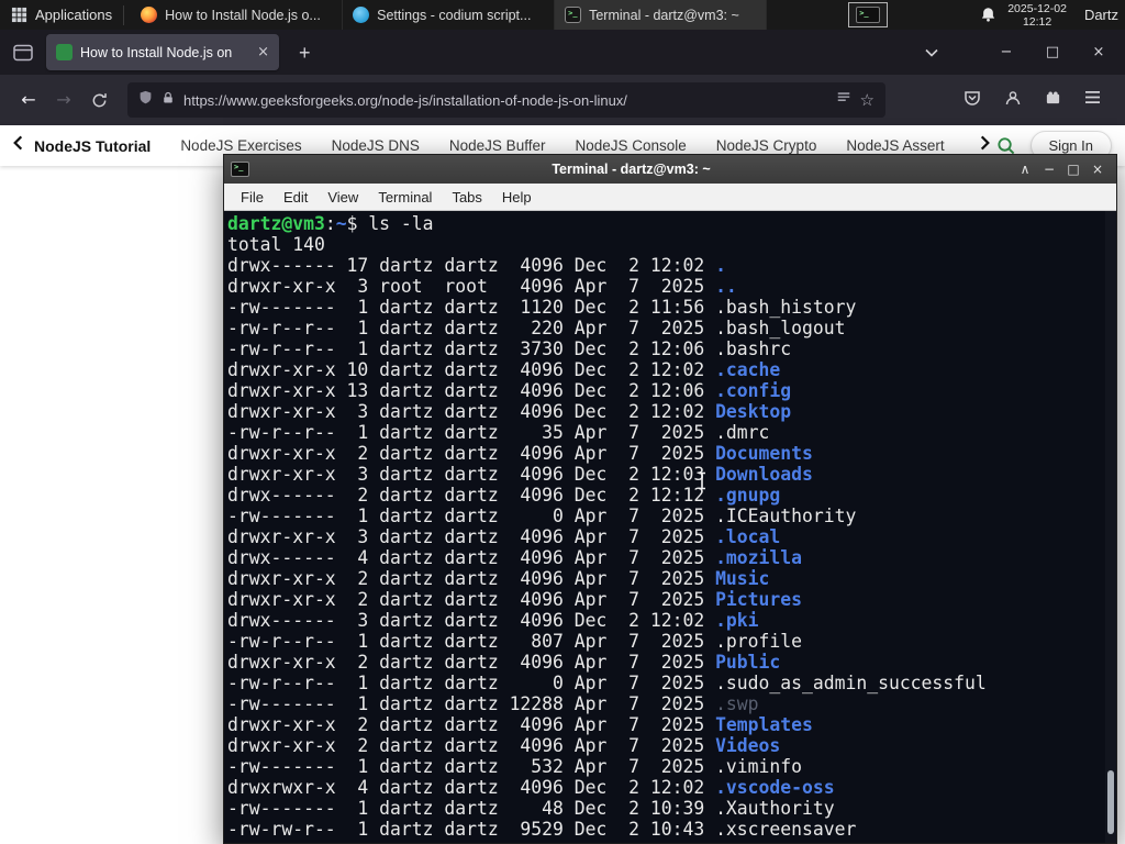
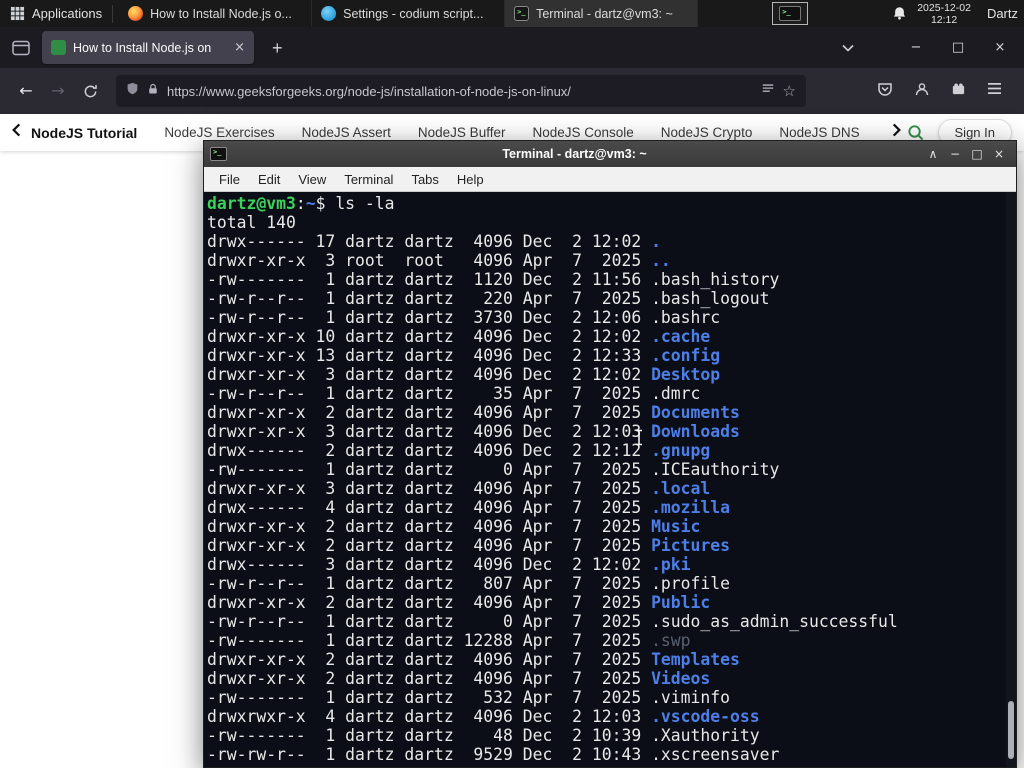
  Applications
  How to Install Node.js o...
  Settings - codium script...
  Terminal - dartz@vm3: ~
  2025-12-02
  12:12
  Dartz
  How to Install Node.js on
  ×
  +
  −
  □
  ×
  ←
  →
  https://www.geeksforgeeks.org/node-js/installation-of-node-js-on-linux/
  ☆
  NodeJS Tutorial
  NodeJS Exercises
- NodeJS DNS
+ NodeJS Assert
  NodeJS Buffer
  NodeJS Console
  NodeJS Crypto
- NodeJS Assert
+ NodeJS DNS
  Sign In
  Terminal - dartz@vm3: ~
  ∧
  −
  □
  ×
  File
  Edit
  View
  Terminal
  Tabs
  Help
  dartz@vm3:~$ ls -la
  total 140
  drwx------ 17 dartz dartz 4096 Dec 2 12:02 .
  drwxr-xr-x 3 root root 4096 Apr 7 2025 ..
  -rw------- 1 dartz dartz 1120 Dec 2 11:56 .bash_history
  -rw-r--r-- 1 dartz dartz 220 Apr 7 2025 .bash_logout
  -rw-r--r-- 1 dartz dartz 3730 Dec 2 12:06 .bashrc
  drwxr-xr-x 10 dartz dartz 4096 Dec 2 12:02 .cache
- drwxr-xr-x 13 dartz dartz 4096 Dec 2 12:06 .config
+ drwxr-xr-x 13 dartz dartz 4096 Dec 2 12:33 .config
  drwxr-xr-x 3 dartz dartz 4096 Dec 2 12:02 Desktop
  -rw-r--r-- 1 dartz dartz 35 Apr 7 2025 .dmrc
  drwxr-xr-x 2 dartz dartz 4096 Apr 7 2025 Documents
  drwxr-xr-x 3 dartz dartz 4096 Dec 2 12:03 Downloads
  drwx------ 2 dartz dartz 4096 Dec 2 12:12 .gnupg
  -rw------- 1 dartz dartz 0 Apr 7 2025 .ICEauthority
  drwxr-xr-x 3 dartz dartz 4096 Apr 7 2025 .local
  drwx------ 4 dartz dartz 4096 Apr 7 2025 .mozilla
  drwxr-xr-x 2 dartz dartz 4096 Apr 7 2025 Music
  drwxr-xr-x 2 dartz dartz 4096 Apr 7 2025 Pictures
  drwx------ 3 dartz dartz 4096 Dec 2 12:02 .pki
  -rw-r--r-- 1 dartz dartz 807 Apr 7 2025 .profile
  drwxr-xr-x 2 dartz dartz 4096 Apr 7 2025 Public
  -rw-r--r-- 1 dartz dartz 0 Apr 7 2025 .sudo_as_admin_successful
  -rw------- 1 dartz dartz 12288 Apr 7 2025 .swp
  drwxr-xr-x 2 dartz dartz 4096 Apr 7 2025 Templates
  drwxr-xr-x 2 dartz dartz 4096 Apr 7 2025 Videos
  -rw------- 1 dartz dartz 532 Apr 7 2025 .viminfo
- drwxrwxr-x 4 dartz dartz 4096 Dec 2 12:02 .vscode-oss
+ drwxrwxr-x 4 dartz dartz 4096 Dec 2 12:03 .vscode-oss
  -rw------- 1 dartz dartz 48 Dec 2 10:39 .Xauthority
  -rw-rw-r-- 1 dartz dartz 9529 Dec 2 10:43 .xscreensaver
